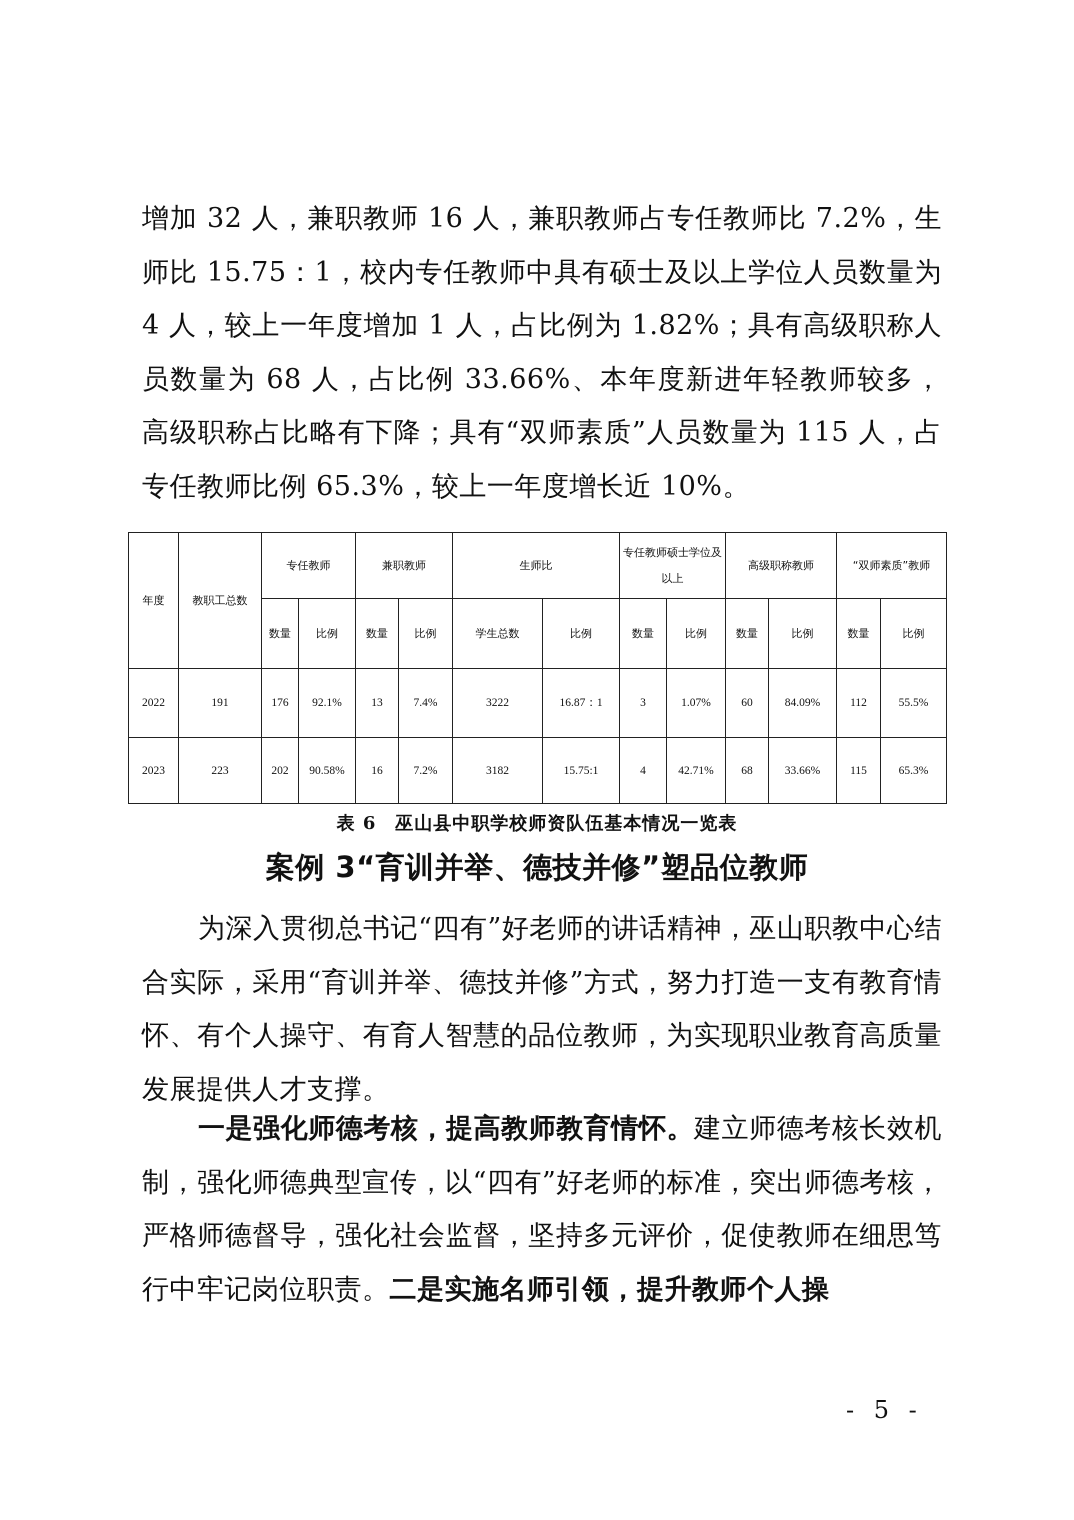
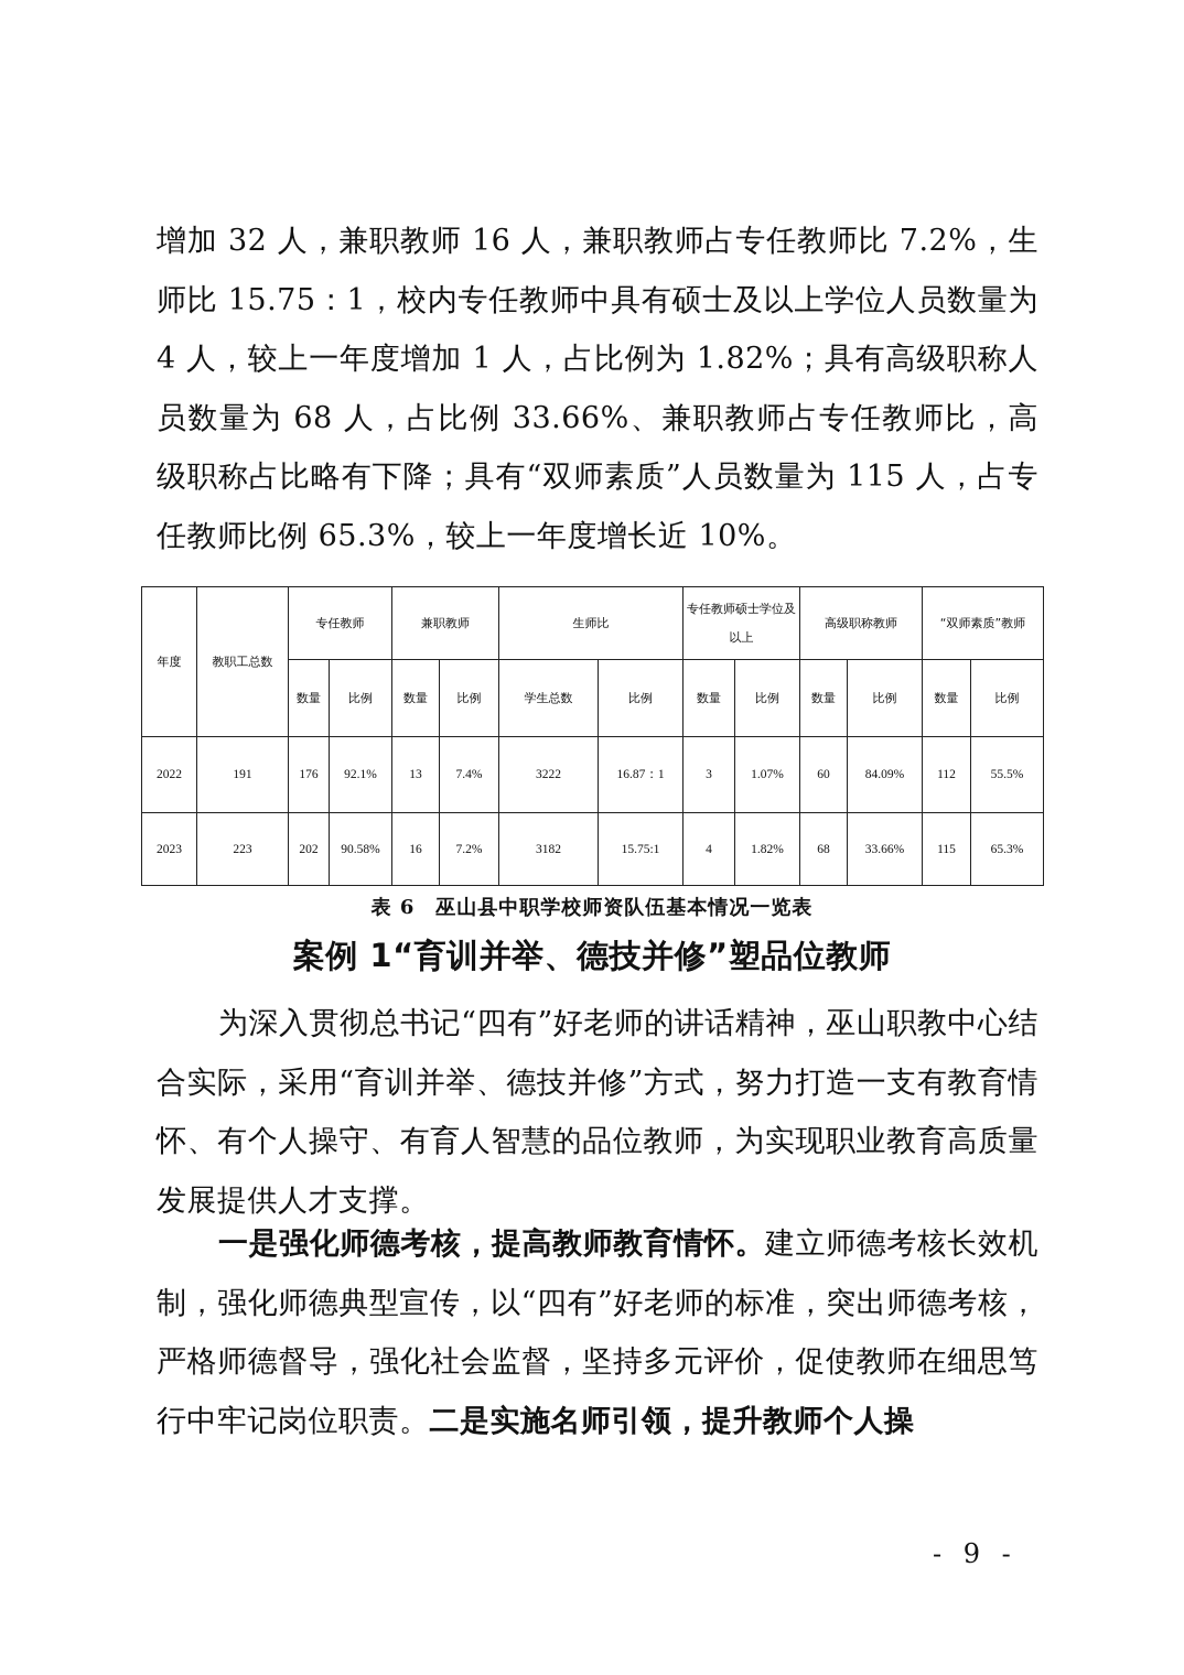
- 增加 32 人，兼职教师 16 人，兼职教师占专任教师比 7.2%，生师比 15.75：1，校内专任教师中具有硕士及以上学位人员数量为 4 人，较上一年度增加 1 人，占比例为 1.82%；具有高级职称人员数量为 68 人，占比例 33.66%、本年度新进年轻教师较多，高级职称占比略有下降；具有“双师素质”人员数量为 115 人，占专任教师比例 65.3%，较上一年度增长近 10%。
+ 增加 32 人，兼职教师 16 人，兼职教师占专任教师比 7.2%，生师比 15.75：1，校内专任教师中具有硕士及以上学位人员数量为 4 人，较上一年度增加 1 人，占比例为 1.82%；具有高级职称人员数量为 68 人，占比例 33.66%、兼职教师占专任教师比，高级职称占比略有下降；具有“双师素质”人员数量为 115 人，占专任教师比例 65.3%，较上一年度增长近 10%。
  年度	教职工总数	专任教师	兼职教师	生师比	专任教师硕士学位及以上	高级职称教师	“双师素质”教师
  数量	比例	数量	比例	学生总数	比例	数量	比例	数量	比例	数量	比例
  2022	191	176	92.1%	13	7.4%	3222	16.87：1	3	1.07%	60	84.09%	112	55.5%
- 2023	223	202	90.58%	16	7.2%	3182	15.75:1	4	42.71%	68	33.66%	115	65.3%
+ 2023	223	202	90.58%	16	7.2%	3182	15.75:1	4	1.82%	68	33.66%	115	65.3%
  表 6 巫山县中职学校师资队伍基本情况一览表
- 案例 3“育训并举、德技并修”塑品位教师
+ 案例 1“育训并举、德技并修”塑品位教师
  为深入贯彻总书记“四有”好老师的讲话精神，巫山职教中心结合实际，采用“育训并举、德技并修”方式，努力打造一支有教育情怀、有个人操守、有育人智慧的品位教师，为实现职业教育高质量发展提供人才支撑。
  一是强化师德考核，提高教师教育情怀。建立师德考核长效机制，强化师德典型宣传，以“四有”好老师的标准，突出师德考核，严格师德督导，强化社会监督，坚持多元评价，促使教师在细思笃行中牢记岗位职责。二是实施名师引领，提升教师个人操
- - 5 -
+ - 9 -
